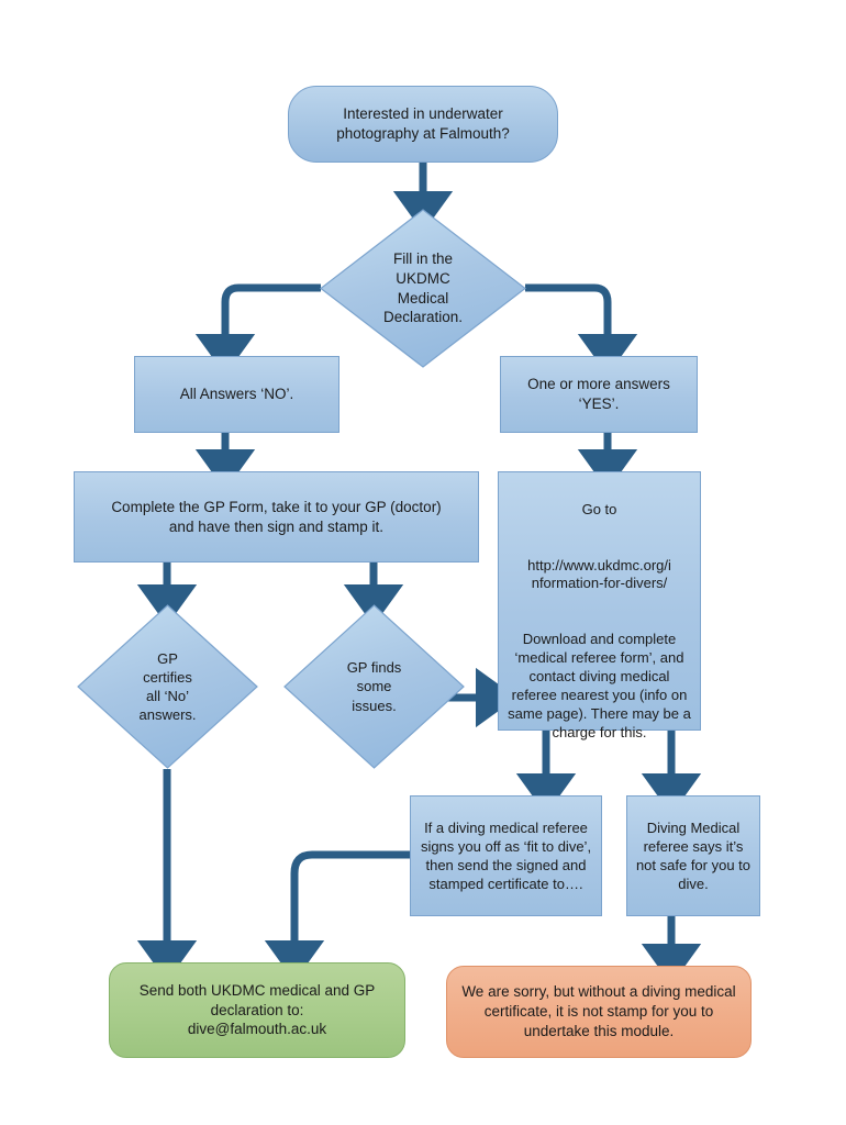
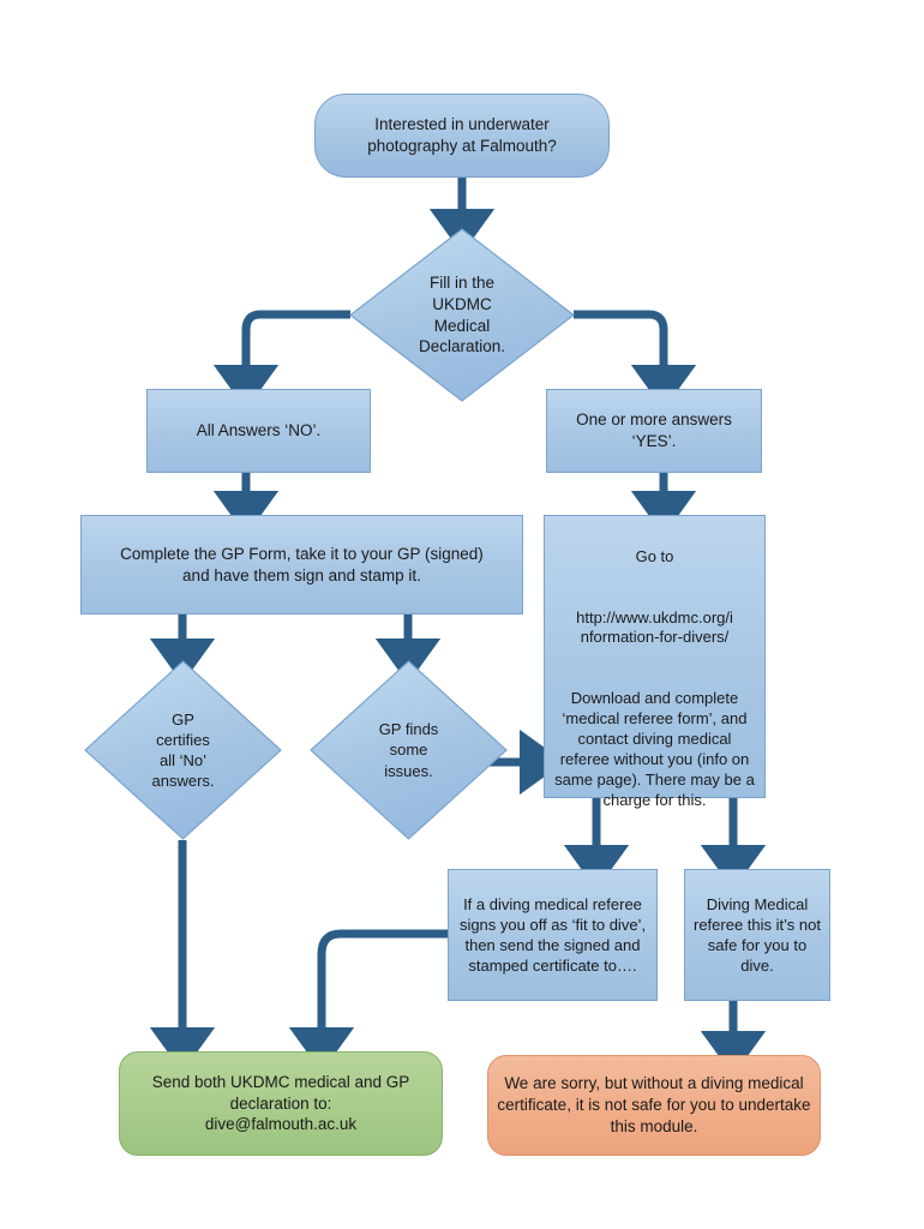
  Interested in underwater
  photography at Falmouth?
  Fill in the
  UKDMC
  Medical
  Declaration.
  All Answers ‘NO’.
  One or more answers
  ‘YES’.
- Complete the GP Form, take it to your GP (doctor)
+ Complete the GP Form, take it to your GP (signed)
- and have then sign and stamp it.
+ and have them sign and stamp it.
  Go to
  http://www.ukdmc.org/i
  nformation-for-divers/
- Download and complete ‘medical referee form’, and contact diving medical referee nearest you (info on same page). There may be a charge for this.
+ Download and complete ‘medical referee form’, and contact diving medical referee without you (info on same page). There may be a charge for this.
  GP
  certifies
  all ‘No’
  answers.
  GP finds
  some
  issues.
  If a diving medical referee signs you off as ‘fit to dive’, then send the signed and stamped certificate to….
- Diving Medical referee says it’s not safe for you to dive.
+ Diving Medical referee this it’s not safe for you to dive.
  Send both UKDMC medical and GP
  declaration to:
  dive@falmouth.ac.uk
- We are sorry, but without a diving medical certificate, it is not stamp for you to undertake this module.
+ We are sorry, but without a diving medical certificate, it is not safe for you to undertake this module.
